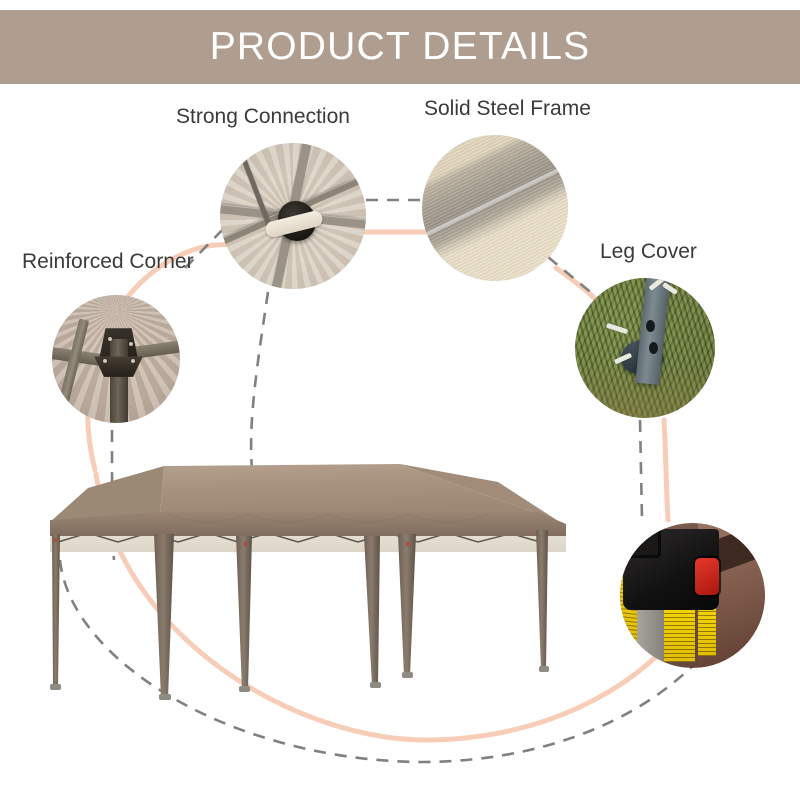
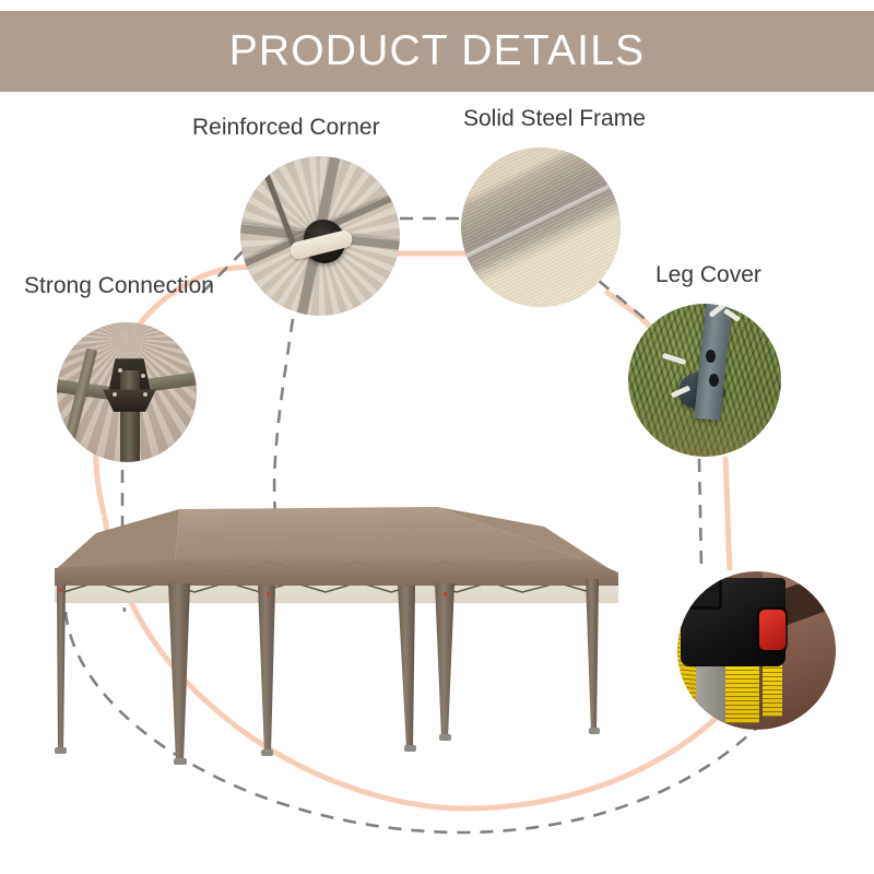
  PRODUCT DETAILS
- Strong Connection
+ Reinforced Corner
  Solid Steel Frame
- Reinforced Corner
+ Strong Connection
  Leg Cover
